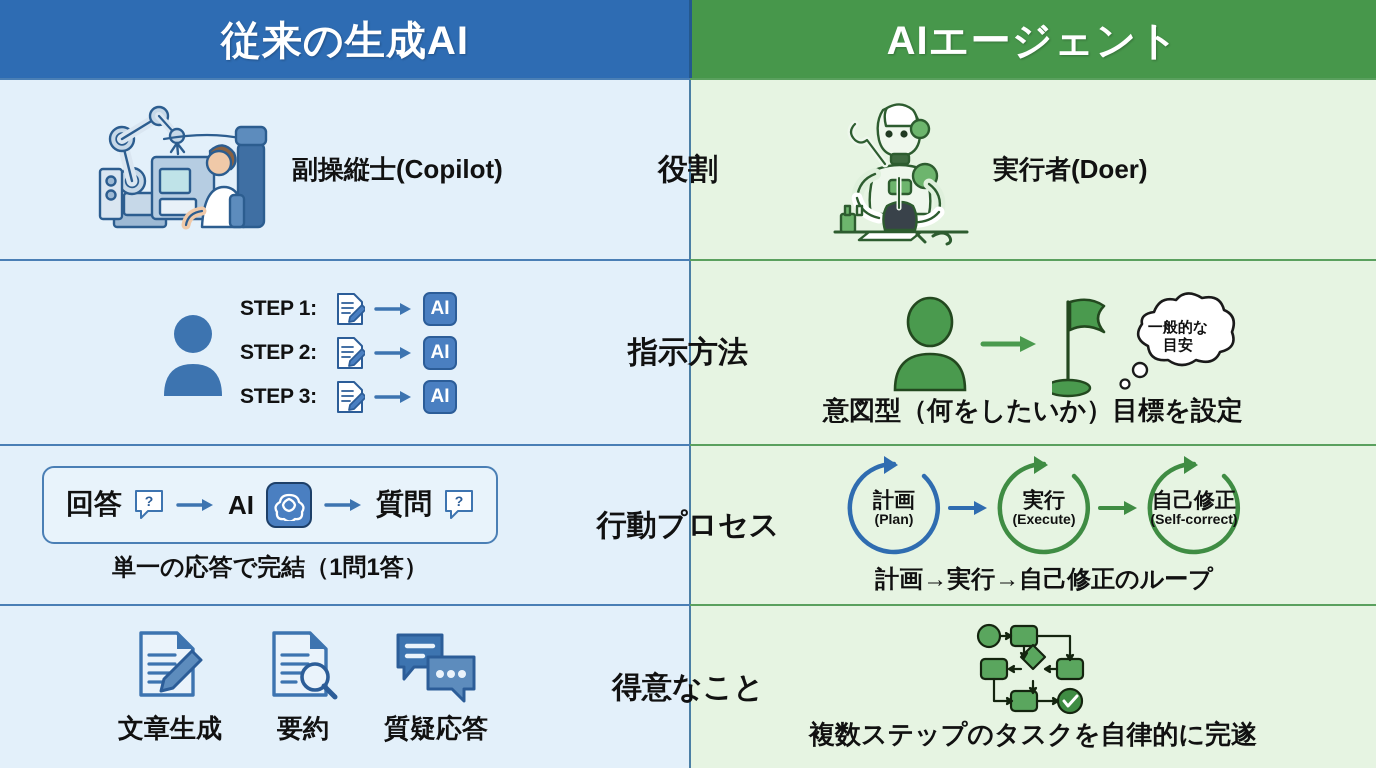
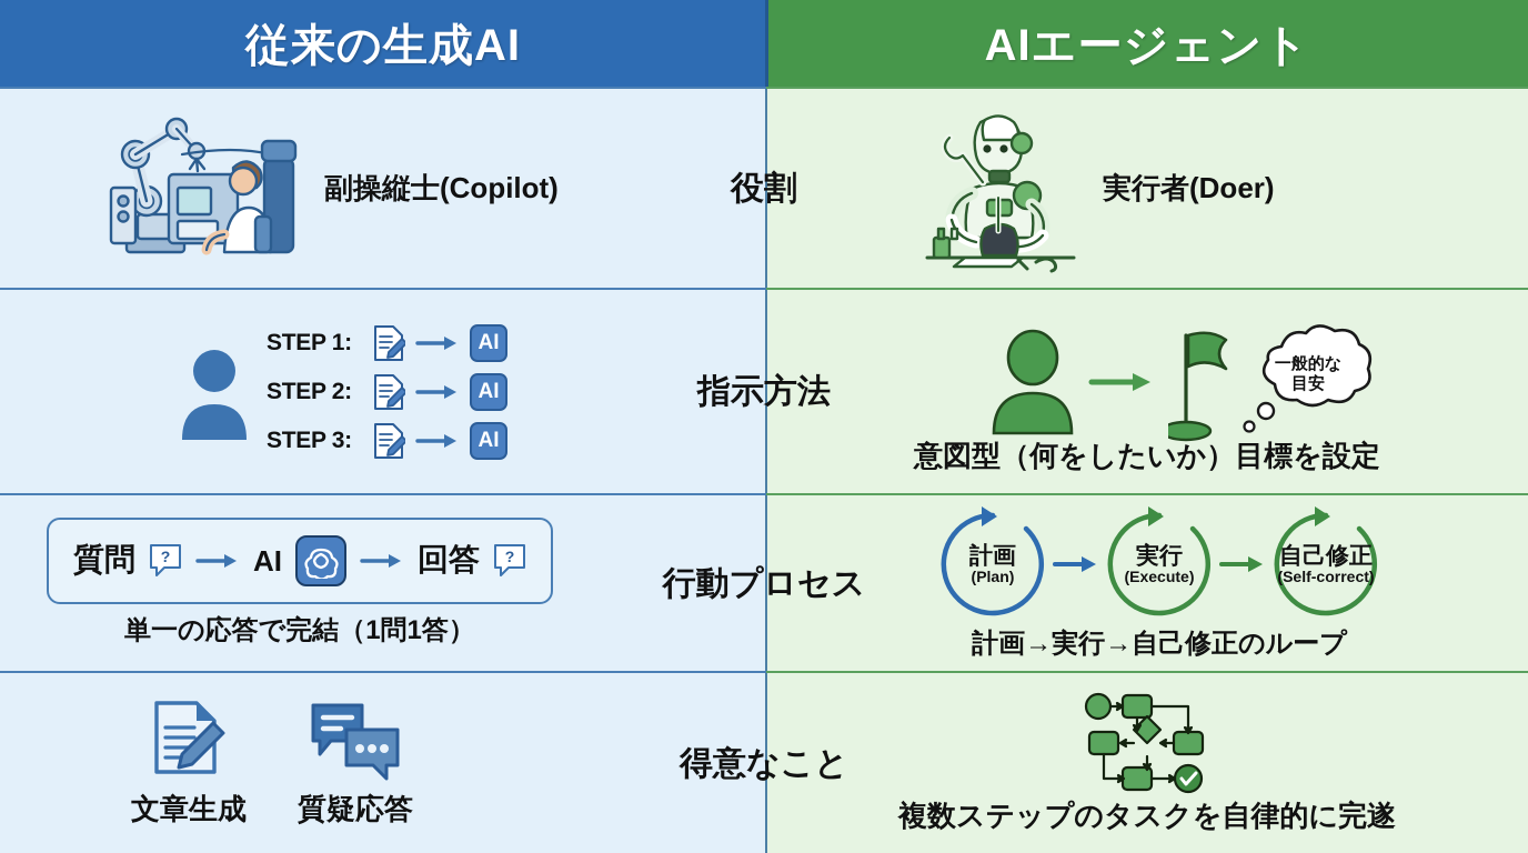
  従来の生成AI
  AIエージェント
  副操縦士(Copilot)
  実行者(Doer)
  役割
  STEP 1:
  AI
  STEP 2:
  AI
  STEP 3:
  AI
  一般的な
  目安
  意図型（何をしたいか）目標を設定
  指示方法
- 回答
+ 質問
  ?
  AI
- 質問
+ 回答
  ?
  単一の応答で完結（1問1答）
  計画
  (Plan)
  実行
  (Execute)
  自己修正
  (Self-correct)
  計画→実行→自己修正のループ
  行動プロセス
  文章生成
- 要約
  質疑応答
  複数ステップのタスクを自律的に完遂
  得意なこと
